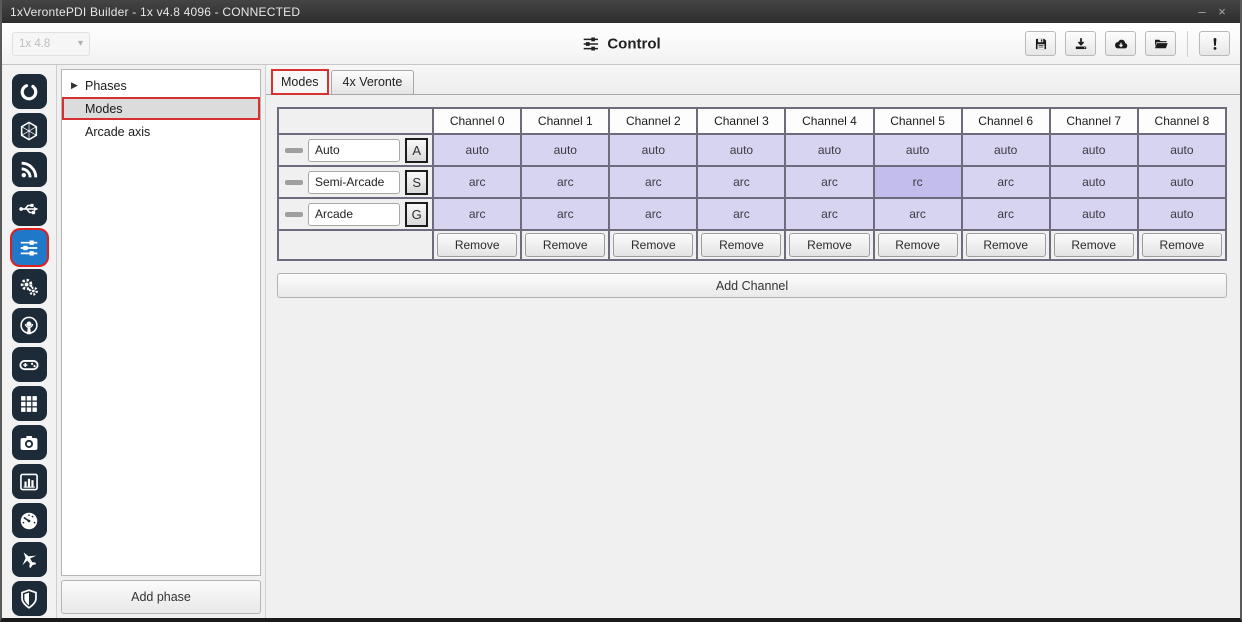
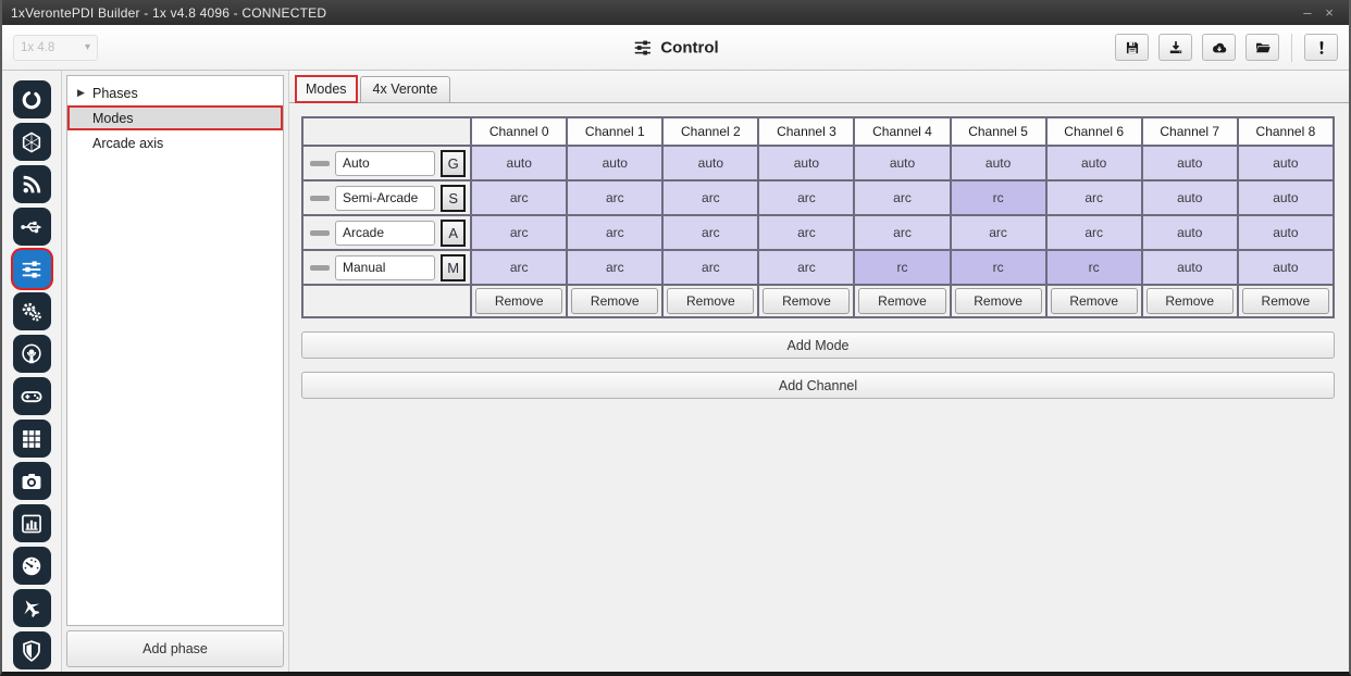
  1xVerontePDI Builder - 1x v4.8 4096 - CONNECTED
  –
  ×
  1x 4.8
  ▾
  Control
  ▶
  Phases
  Modes
  Arcade axis
  Add phase
  Modes
  4x Veronte
  	Channel 0	Channel 1	Channel 2	Channel 3	Channel 4	Channel 5	Channel 6	Channel 7	Channel 8
- Auto A	auto	auto	auto	auto	auto	auto	auto	auto	auto
+ Auto G	auto	auto	auto	auto	auto	auto	auto	auto	auto
  Semi-Arcade S	arc	arc	arc	arc	arc	rc	arc	auto	auto
- Arcade G	arc	arc	arc	arc	arc	arc	arc	auto	auto
+ Arcade A	arc	arc	arc	arc	arc	arc	arc	auto	auto
+ Manual M	arc	arc	arc	arc	rc	rc	rc	auto	auto
  	Remove	Remove	Remove	Remove	Remove	Remove	Remove	Remove	Remove
+ Add Mode
  Add Channel
